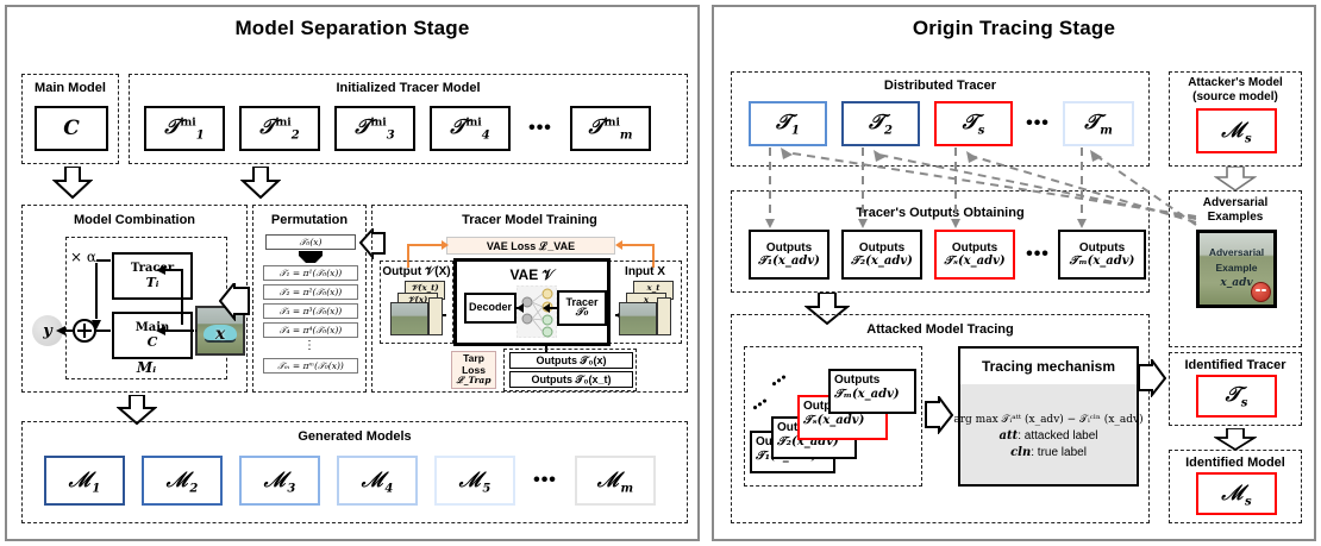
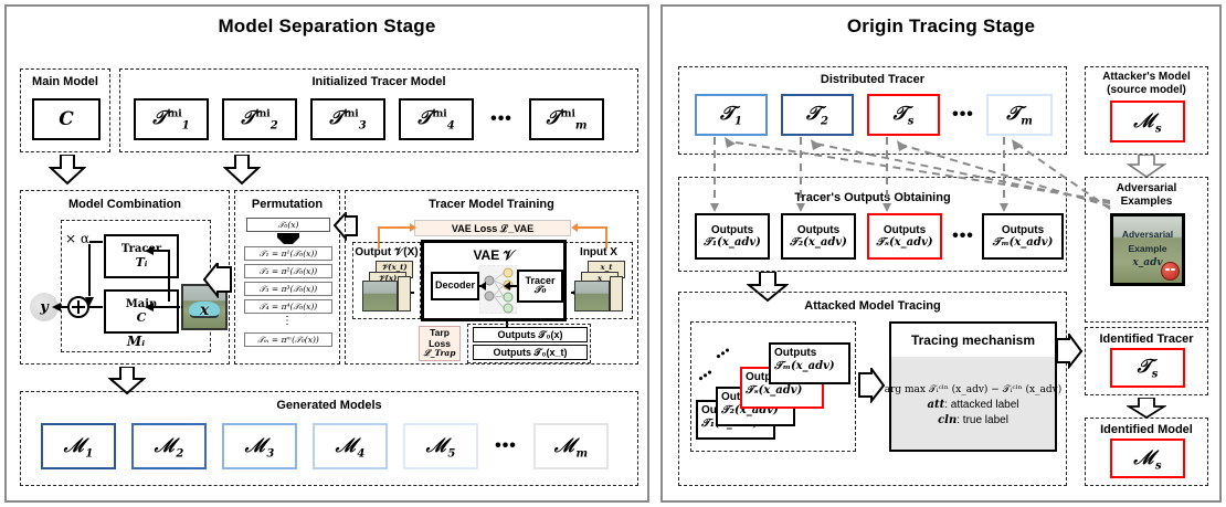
  Model Separation Stage
  Main Model
  C
  Initialized Tracer Model
  𝒯ini1
  𝒯ini2
  𝒯ini3
  𝒯ini4
  •••
  𝒯inim
  Model Combination
  Tracr
  Tᵢ
  Mai
  C
  Mᵢ
  × α
  y
  x
  Permutation
  𝒯₀(x)
  𝒯₁ = π¹(𝒯₀(x))
  𝒯₂ = π²(𝒯₀(x))
  𝒯₃ = π³(𝒯₀(x))
  𝒯₄ = π⁴(𝒯₀(x))
  ⋮
  𝒯ₘ = πᵐ(𝒯₀(x))
  Tracer Model Training
  VAE Loss ℒ_VAE
  Output 𝒱(X)
  𝒱(x_t)
  𝒱(x)
  Input X
  x_t
  x
  VAE 𝒱
  Decoder
  Tracer
  𝒯₀
  Tarp
  Loss
  ℒ_Trap
  Outputs 𝒯₀(x)
  Outputs 𝒯₀(x_t)
  Generated Models
  ℳ1
  ℳ2
  ℳ3
  ℳ4
  ℳ5
  •••
  ℳm
  Origin Tracing Stage
  Distributed Tracer
  𝒯1
  𝒯2
  𝒯s
  •••
  𝒯m
  Attacker's Model
  (source model)
  ℳs
  Adversarial
  Examples
  Adversarial
  Example
  x_adv
  Tracer's Output Obtaining
  Outputs
  𝒯₁(x_adv)
  Outputs
  𝒯₂(x_adv)
  Outputs
  𝒯ₛ(x_adv)
  •••
  Outputs
  𝒯ₘ(x_adv)
  Attacked Model Tracing
  𝒯₂(x_adv)
  𝒯ₛ(x_adv)
  Outputs
  𝒯ₘ(x_adv)
  Tracing mechanism
- arg max 𝒯ᵢᵃᵗᵗ (x_adv) − 𝒯ᵢᶜˡⁿ (x_adv)
+ arg max 𝒯ᵢᶜˡⁿ (x_adv) − 𝒯ᵢᶜˡⁿ (x_adv)
  att: attacked label
  cln: true label
  Identified Tracer
  𝒯s
  Identified Model
  ℳs
